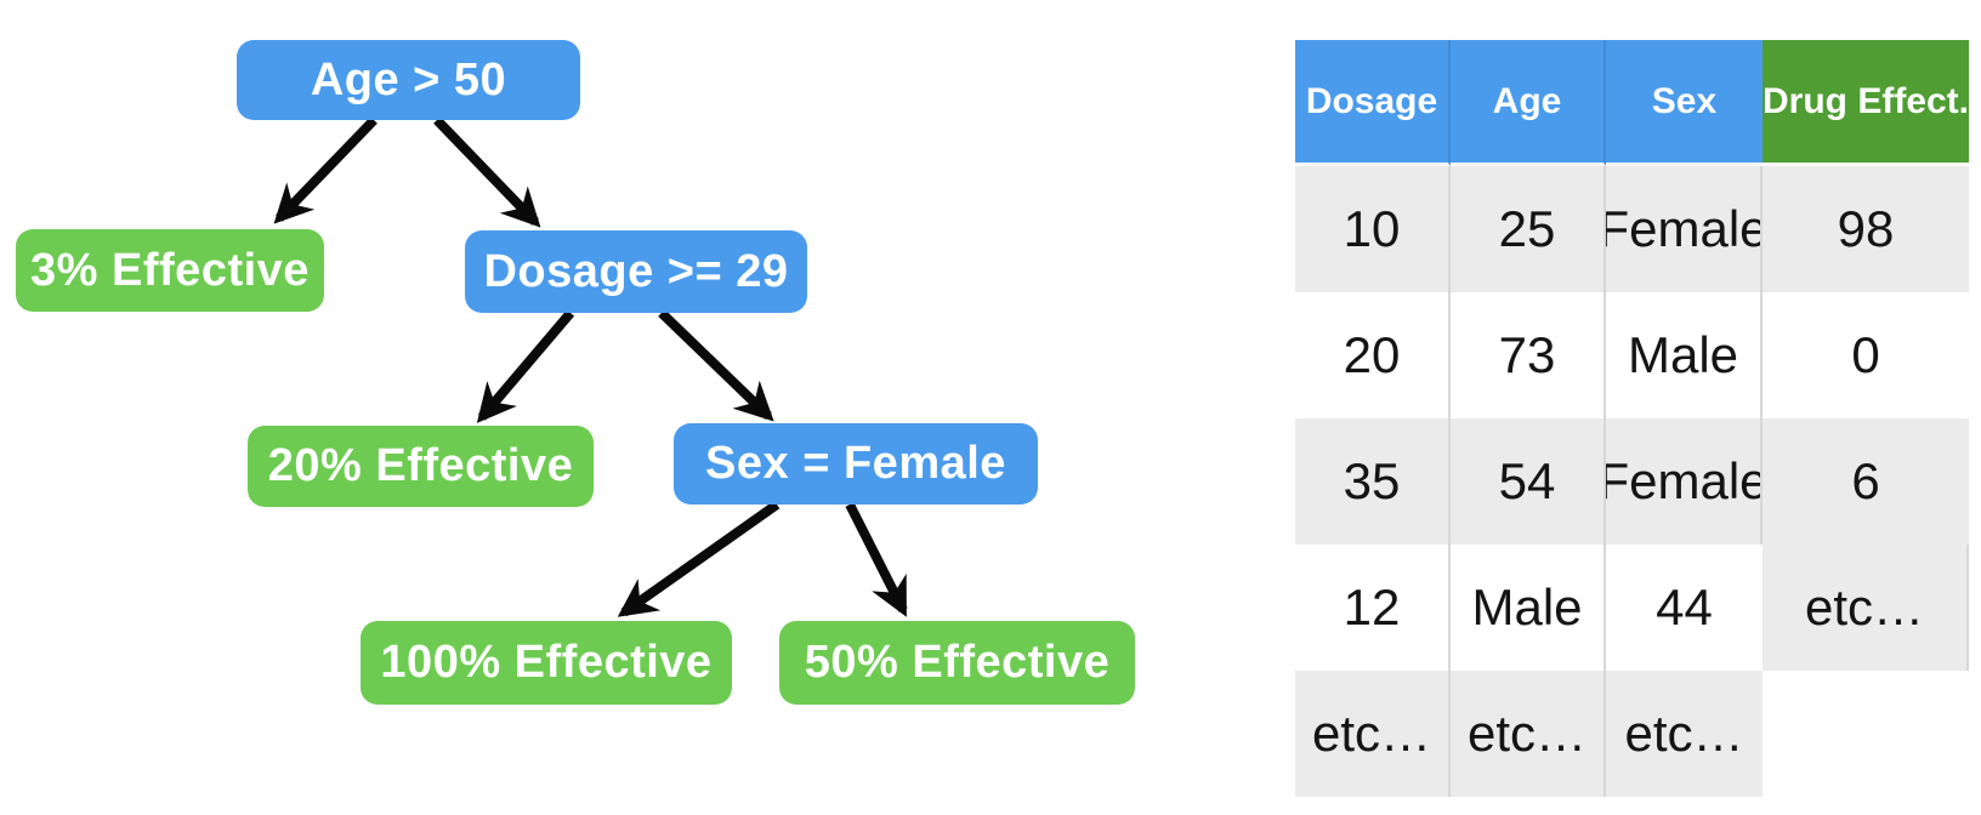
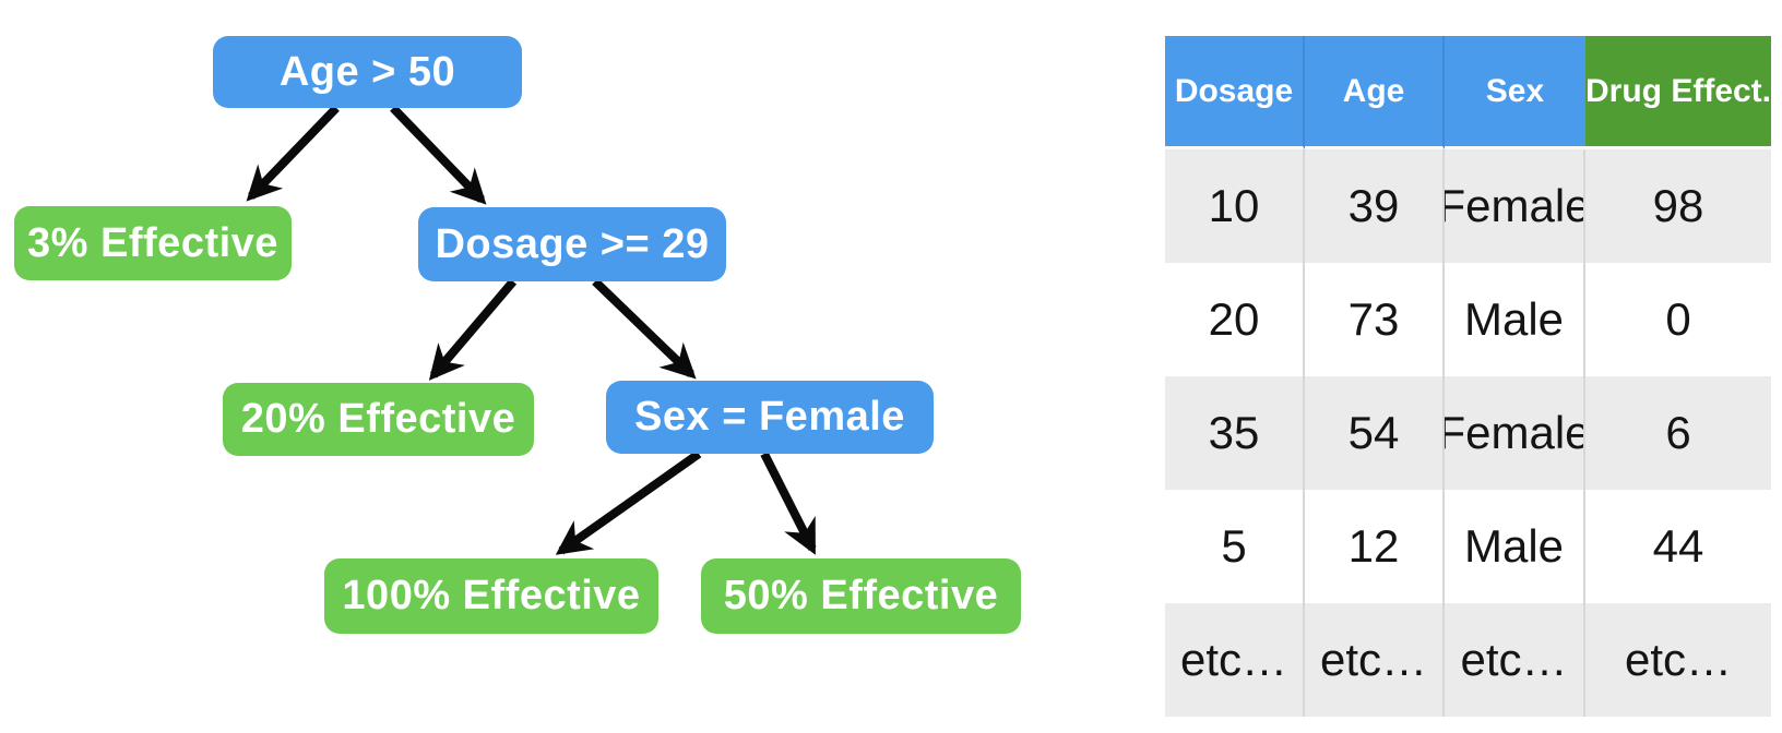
  Age > 50
  3% Effective
  Dosage >= 29
  20% Effective
  Sex = Female
  100% Effective
  50% Effective
  Dosage
  Age
  Sex
  Drug Effect.
  10
- 25
+ 39
  Female
  98
  20
  73
  Male
  0
  35
  54
  Female
  6
+ 5
  12
  Male
  44
  etc…
  etc…
  etc…
  etc…
